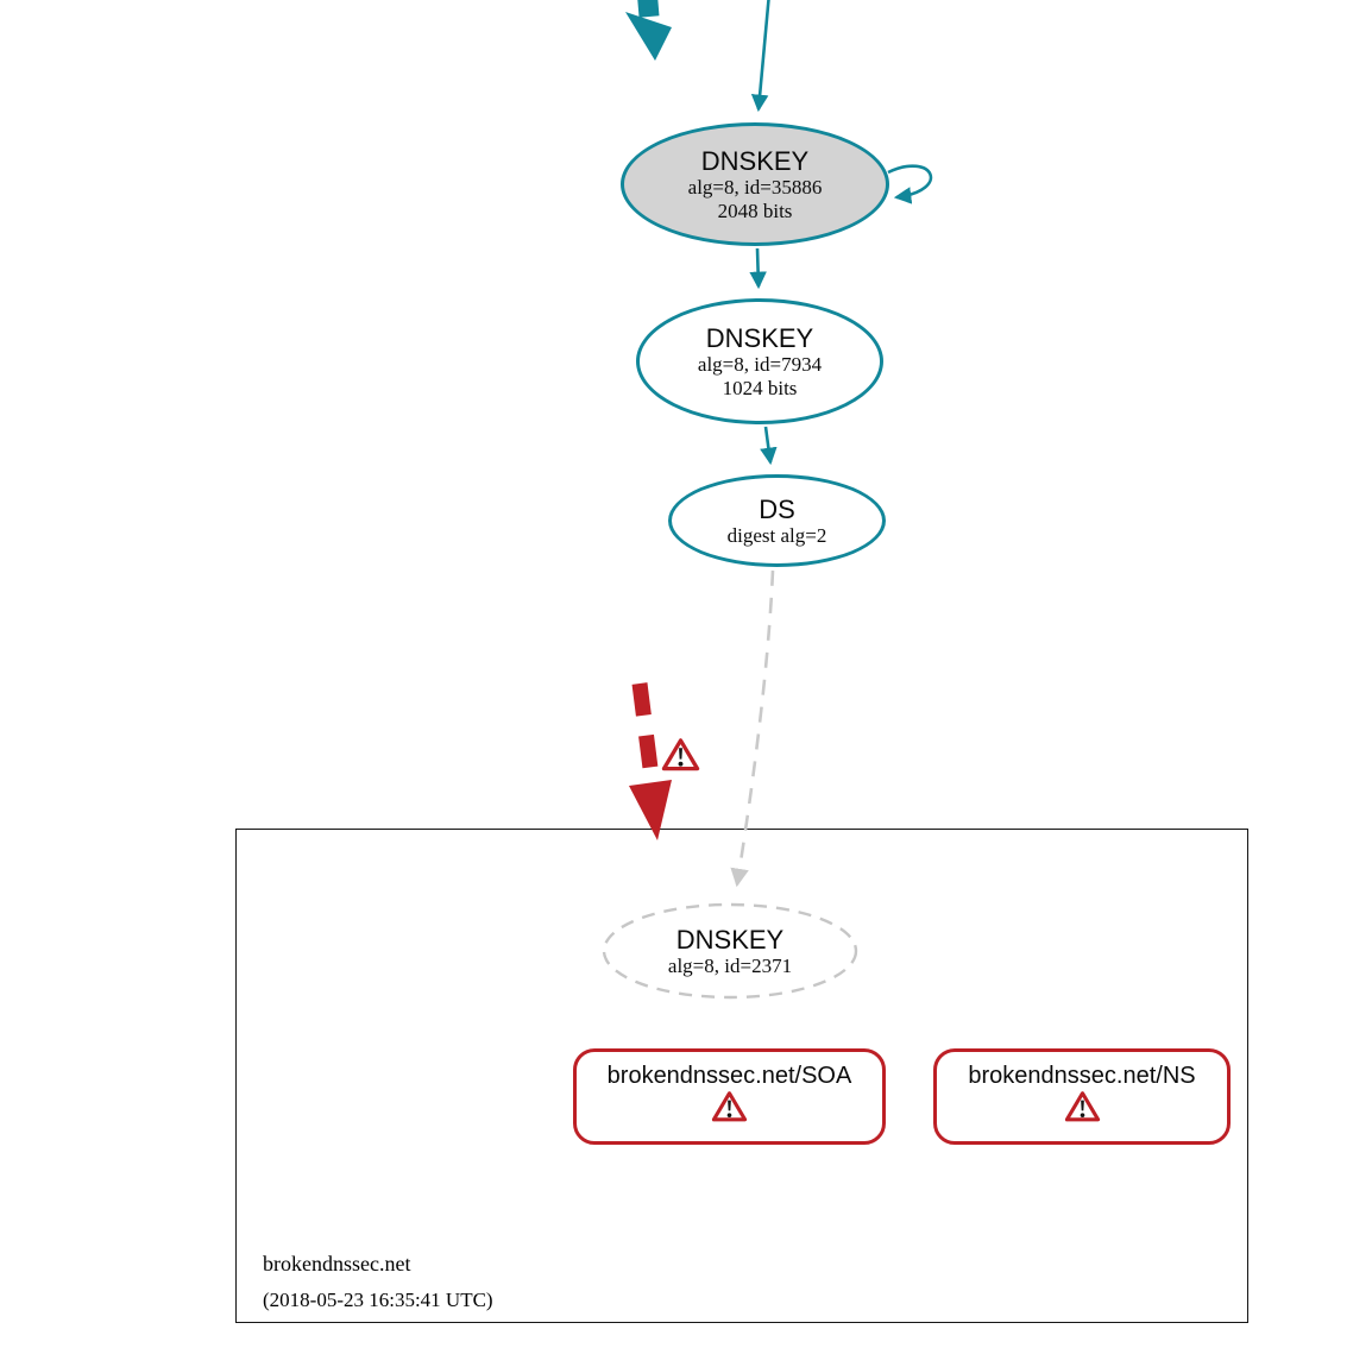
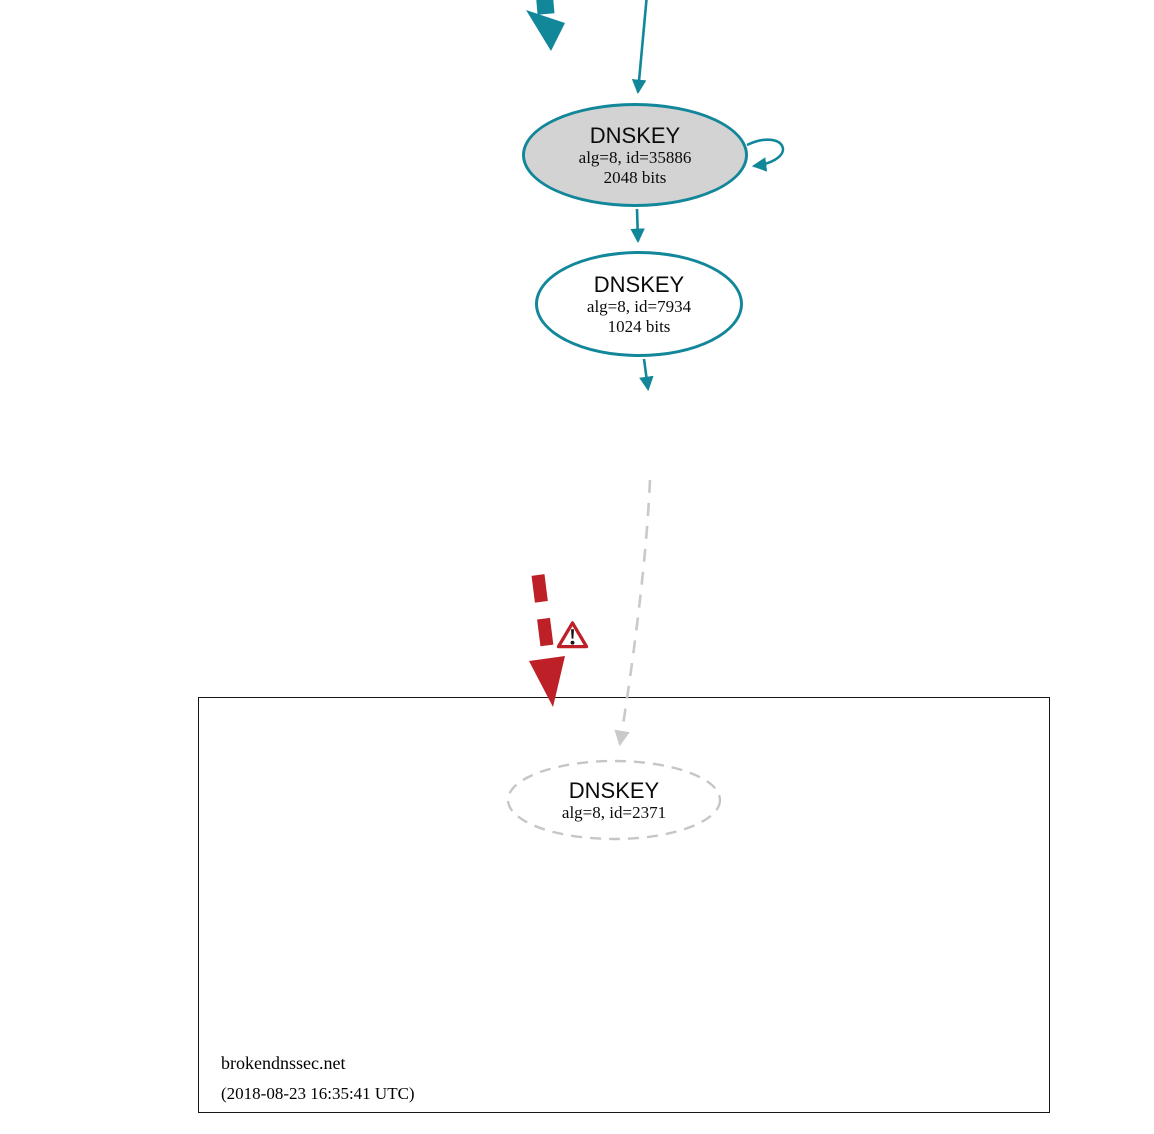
  brokendnssec.net
- (2018-05-23 16:35:41 UTC)
+ (2018-08-23 16:35:41 UTC)
  DNSKEY
  alg=8, id=35886
  2048 bits
  DNSKEY
  alg=8, id=7934
  1024 bits
- DS
- digest alg=2
  DNSKEY
  alg=8, id=2371
- brokendnssec.net/SOA
- brokendnssec.net/NS
